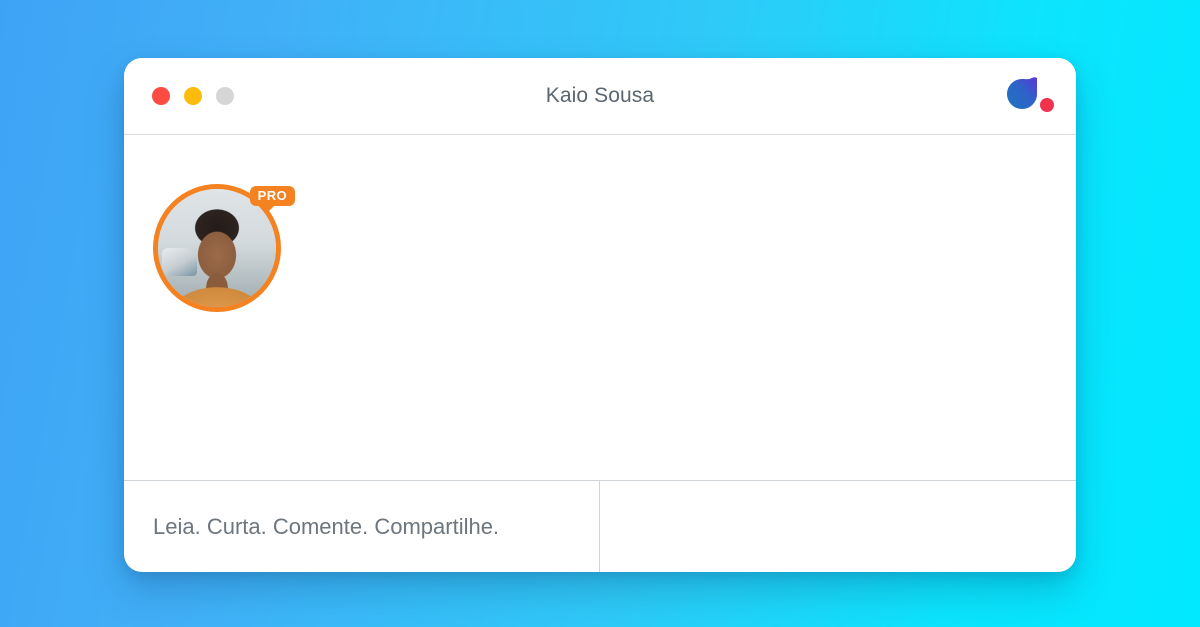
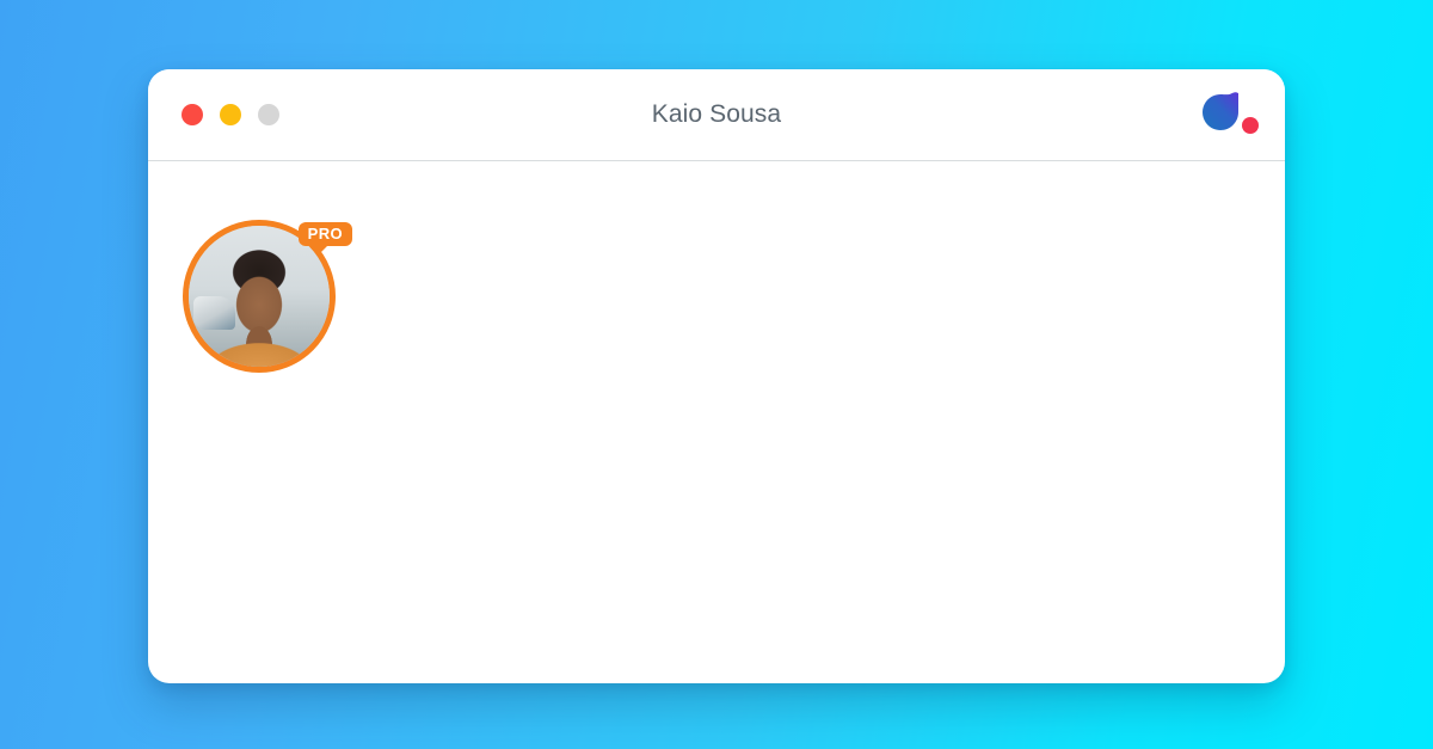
  Kaio Sousa
  PRO
- Leia. Curta. Comente. Compartilhe.
